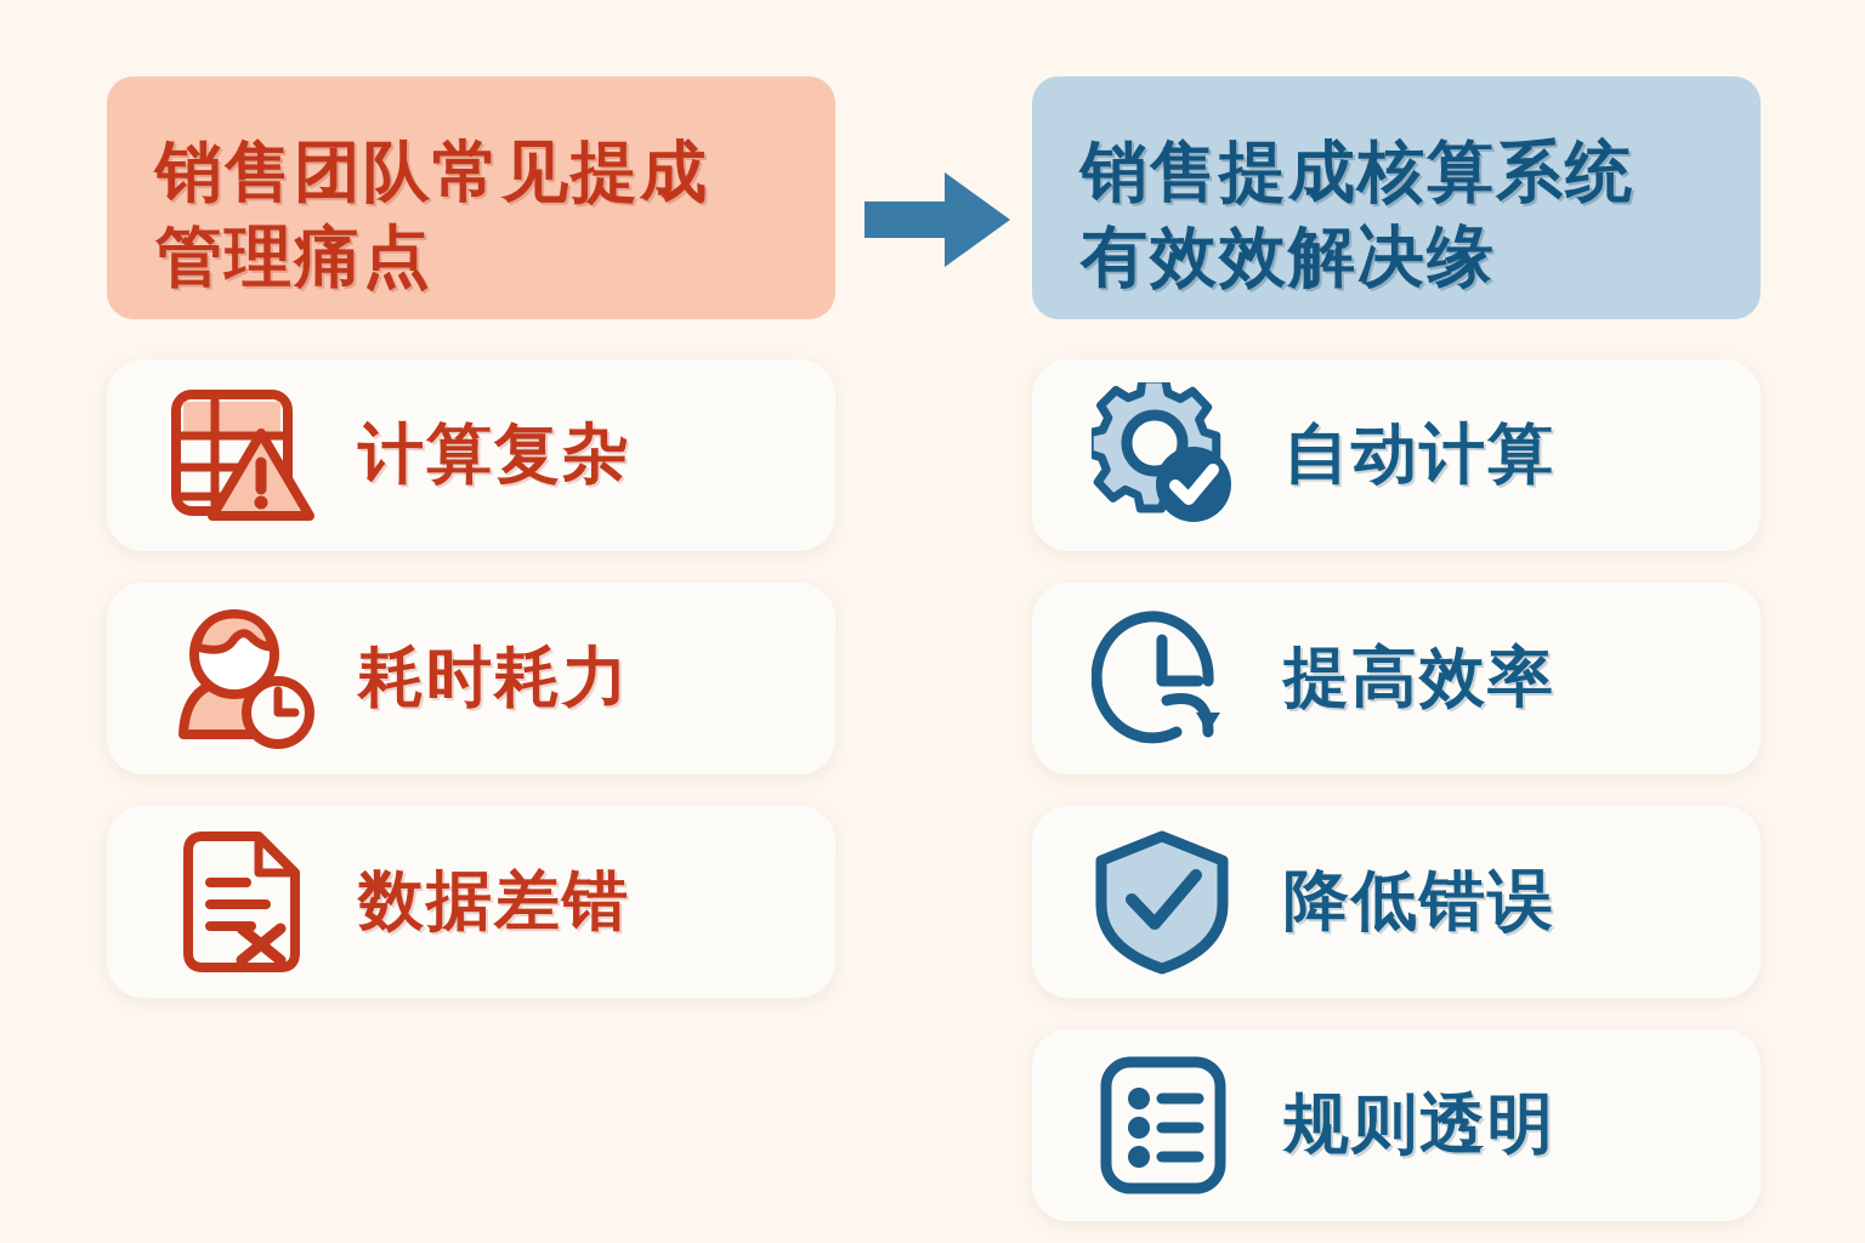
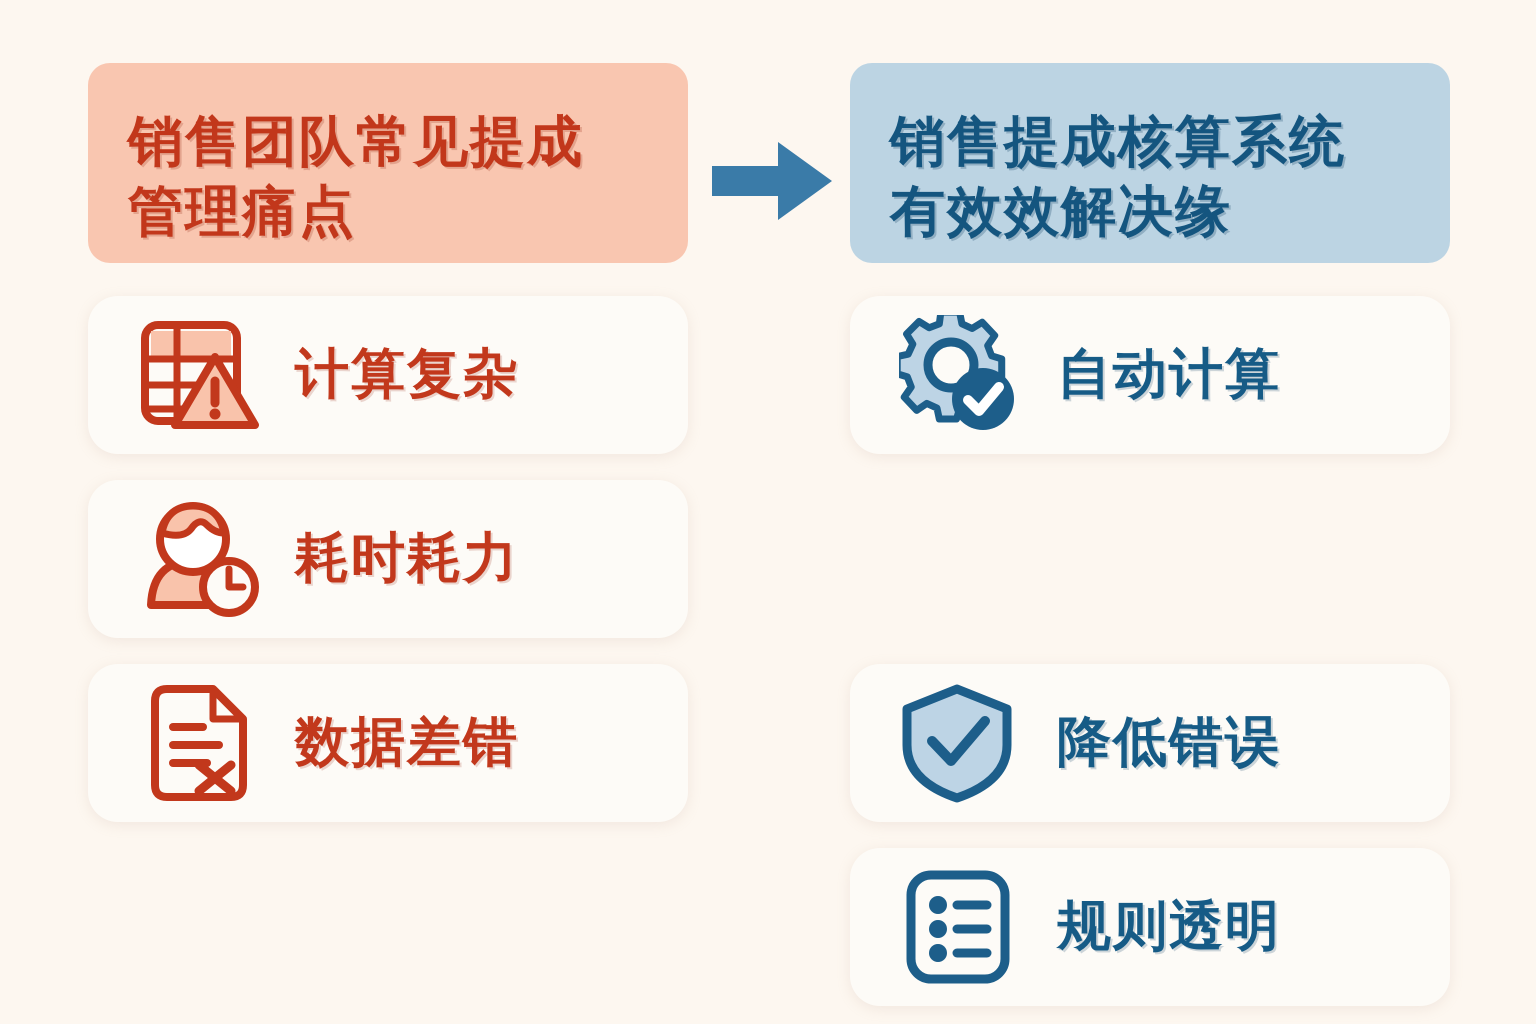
  销售团队常见提成
  管理痛点
  计算复杂
  耗时耗力
  数据差错
  销售提成核算系统
  有效效解决缘
  自动计算
- 提高效率
  降低错误
  规则透明
